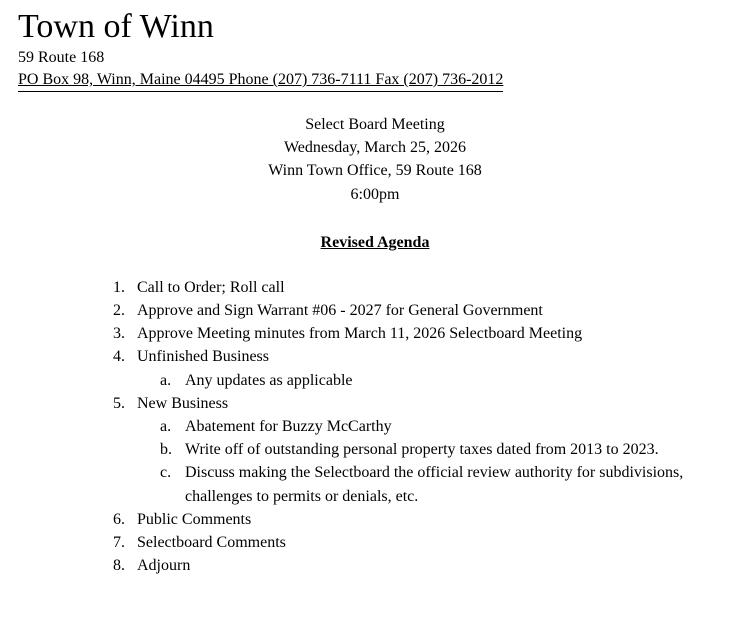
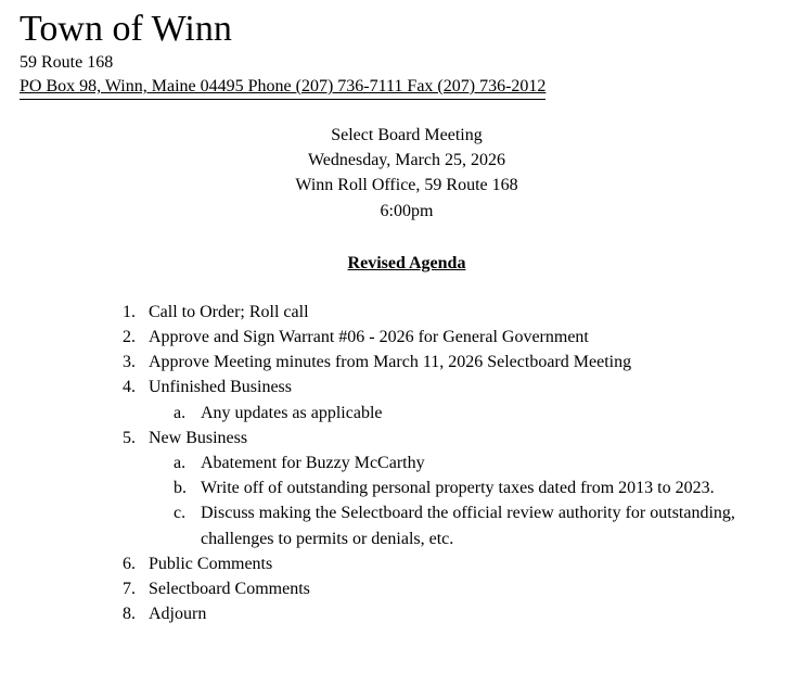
  Town of Winn
  59 Route 168
  PO Box 98, Winn, Maine 04495 Phone (207) 736-7111 Fax (207) 736-2012
  Select Board Meeting
  Wednesday, March 25, 2026
- Winn Town Office, 59 Route 168
+ Winn Roll Office, 59 Route 168
  6:00pm
  Revised Agenda
  1.
  Call to Order; Roll call
  2.
- Approve and Sign Warrant #06 - 2027 for General Government
+ Approve and Sign Warrant #06 - 2026 for General Government
  3.
  Approve Meeting minutes from March 11, 2026 Selectboard Meeting
  4.
  Unfinished Business
  a.
  Any updates as applicable
  5.
  New Business
  a.
  Abatement for Buzzy McCarthy
  b.
  Write off of outstanding personal property taxes dated from 2013 to 2023.
  c.
- Discuss making the Selectboard the official review authority for subdivisions, challenges to permits or denials, etc.
+ Discuss making the Selectboard the official review authority for outstanding, challenges to permits or denials, etc.
  6.
  Public Comments
  7.
  Selectboard Comments
  8.
  Adjourn
